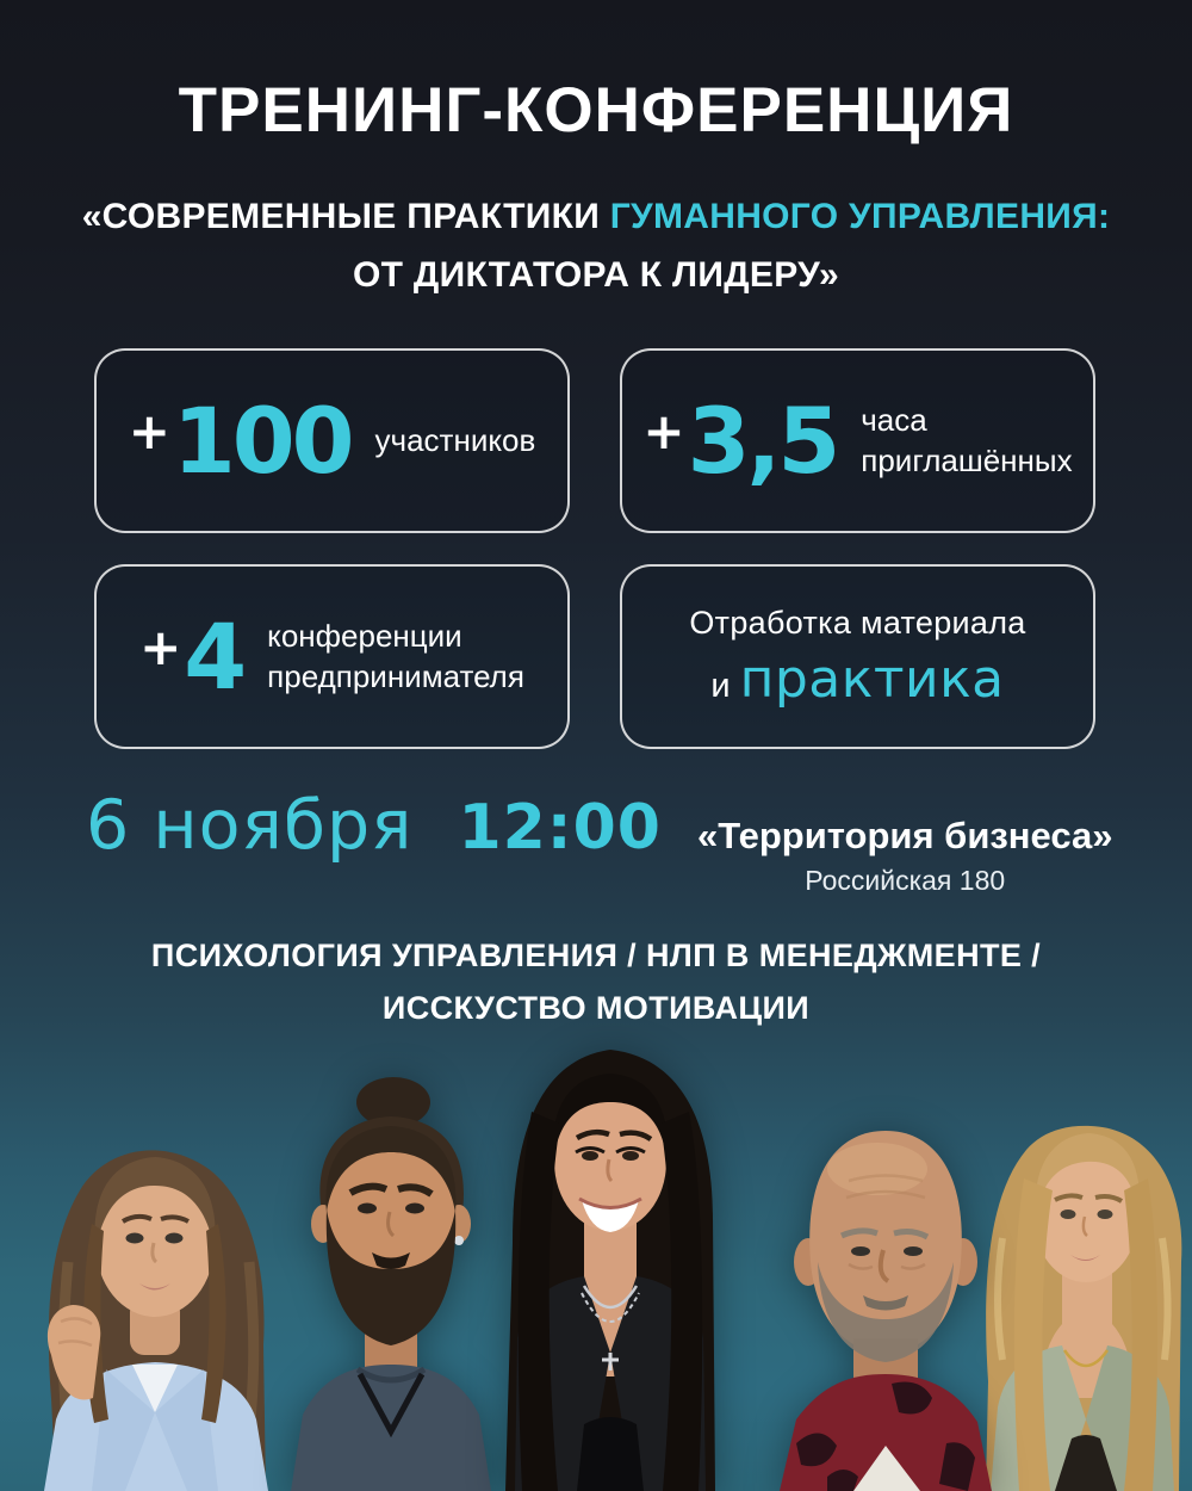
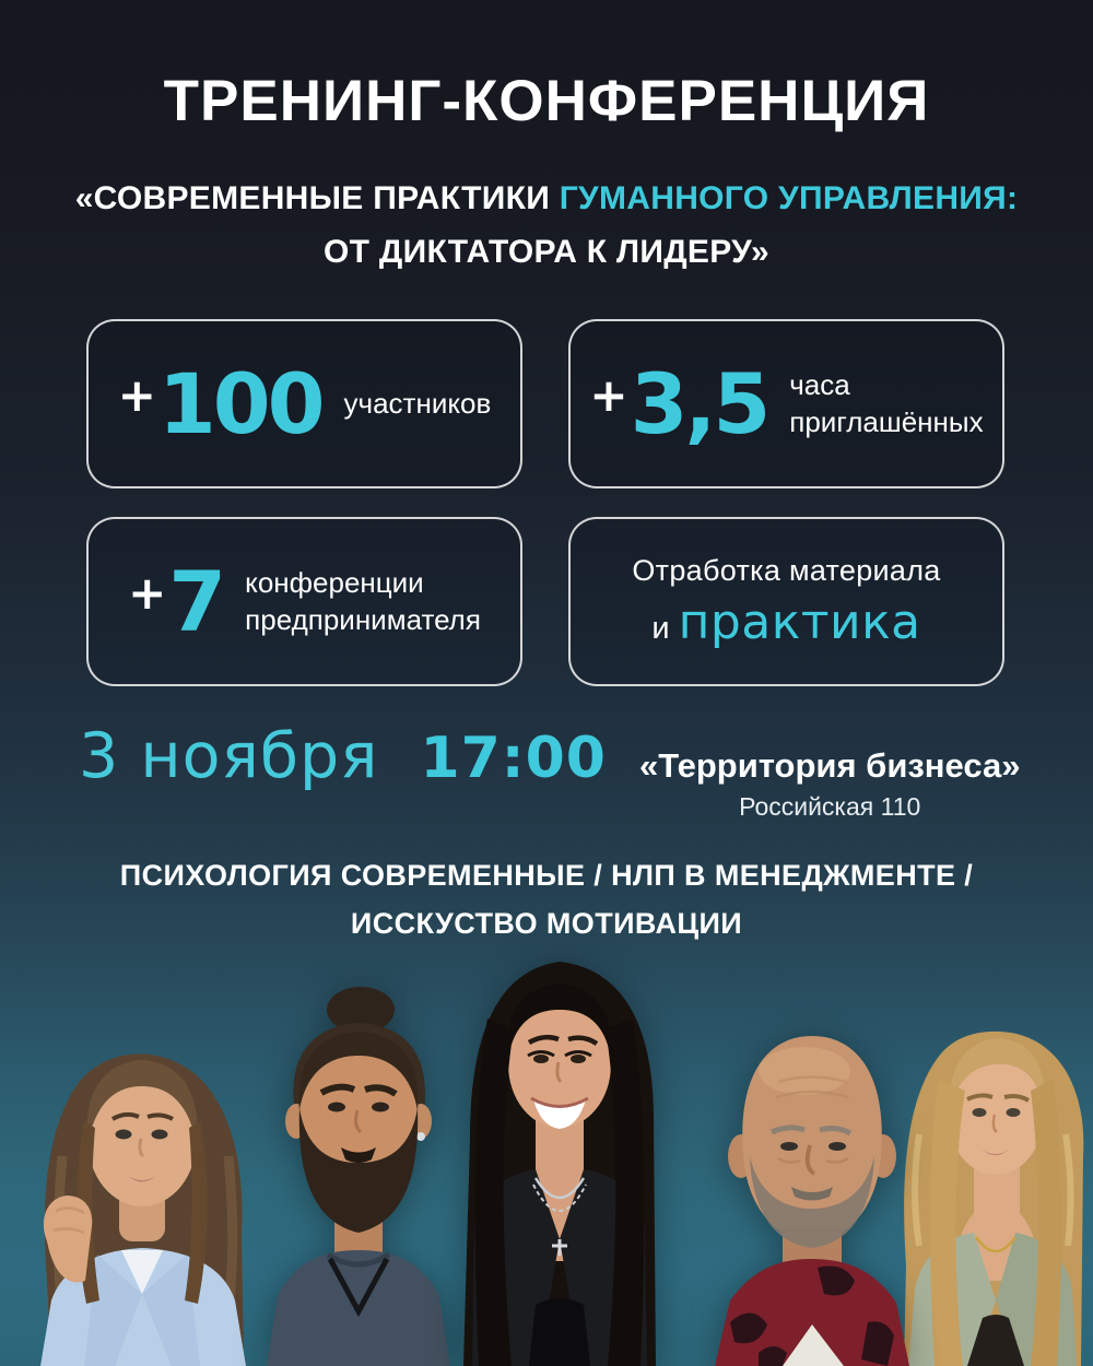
  ТРЕНИНГ-КОНФЕРЕНЦИЯ
  «СОВРЕМЕННЫЕ ПРАКТИКИ ГУМАННОГО УПРАВЛЕНИЯ:
  ОТ ДИКТАТОРА К ЛИДЕРУ»
  +100
  участников
  +3,5
  часа
  приглашённых
- +4
+ +7
  конференции
  предпринимателя
  Отработка материала
  и практика
- 6 ноября
+ 3 ноября
- 12:00
+ 17:00
  «Территория бизнеса»
- Российская 180
+ Российская 110
- ПСИХОЛОГИЯ УПРАВЛЕНИЯ / НЛП В МЕНЕДЖМЕНТЕ /
+ ПСИХОЛОГИЯ СОВРЕМЕННЫЕ / НЛП В МЕНЕДЖМЕНТЕ /
  ИССКУСТВО МОТИВАЦИИ
